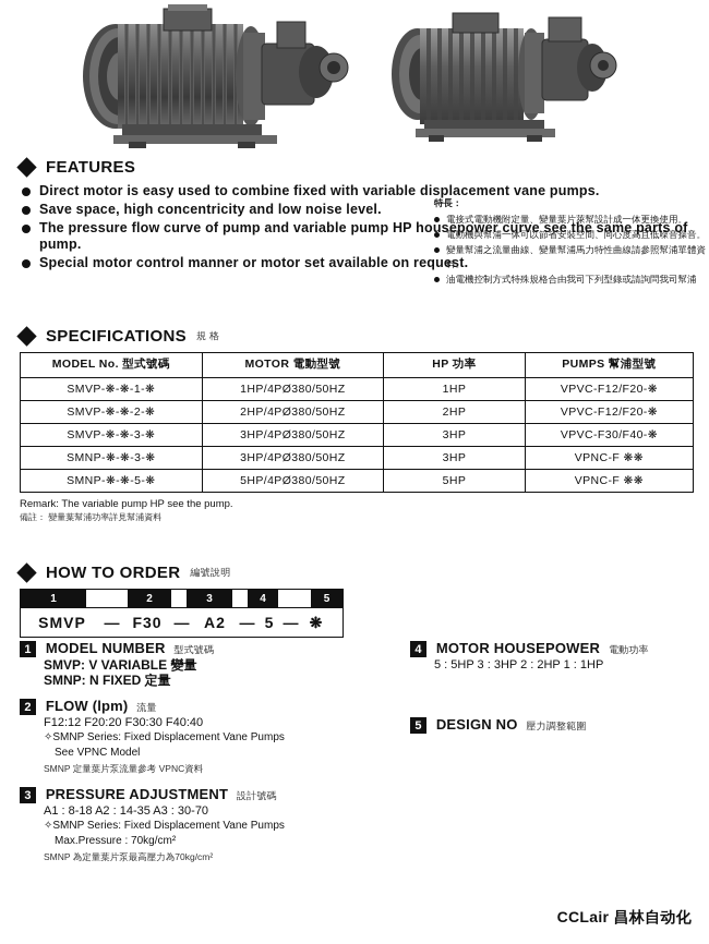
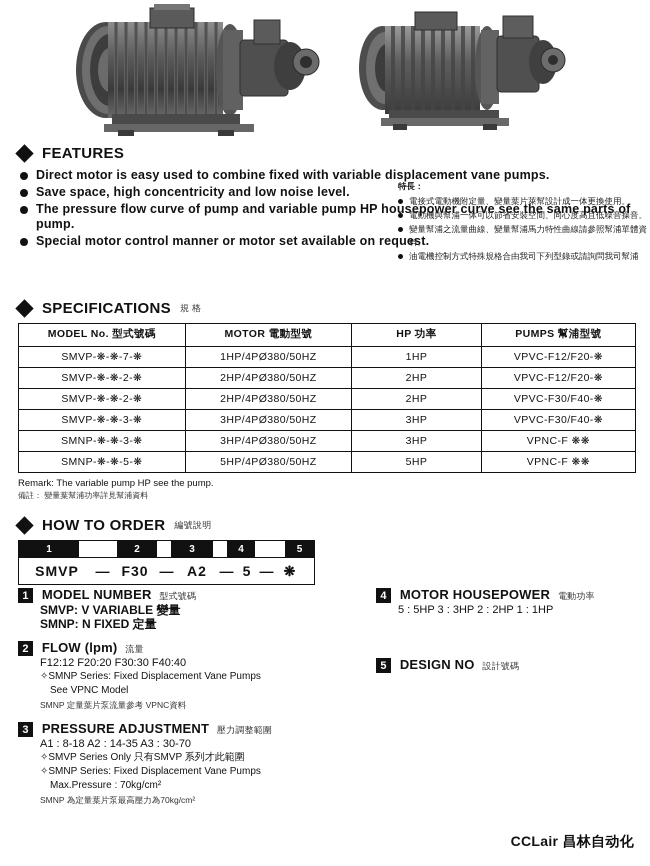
  FEATURES
  Direct motor is easy used to combine fixed with variable displacement vane pumps.
  Save space, high concentricity and low noise level.
  Special motor control manner or motor set available on req
  特長：
  電接式電動機附定量、變量葉片萊幫設計成一体更換使用。
  電動機與幫浦一体可以節省安裝空間、同心度高且低噪音操音。
  變量幫浦之流量曲線、變量幫浦馬力特性曲線請參照幫浦單體資料。
  油電機控制方式特殊規格合由我司下列型錄或請詢問我司幫浦
  SPECIFICATIONS
  規 格
  MODEL No. 型式號碼	MOTOR 電動型號	HP 功率	PUMPS 幫浦型號
- SMVP-❋-❋-1-❋	1HP/4PØ380/50HZ	1HP	VPVC-F12/F20-❋
+ SMVP-❋-❋-7-❋	1HP/4PØ380/50HZ	1HP	VPVC-F12/F20-❋
  SMVP-❋-❋-2-❋	2HP/4PØ380/50HZ	2HP	VPVC-F12/F20-❋
+ SMVP-❋-❋-2-❋	2HP/4PØ380/50HZ	2HP	VPVC-F30/F40-❋
  SMVP-❋-❋-3-❋	3HP/4PØ380/50HZ	3HP	VPVC-F30/F40-❋
  SMNP-❋-❋-3-❋	3HP/4PØ380/50HZ	3HP	VPNC-F ❋❋
  SMNP-❋-❋-5-❋	5HP/4PØ380/50HZ	5HP	VPNC-F ❋❋
  Remark: The variable pump HP see the pump.
  備註： 變量葉幫浦功率詳見幫浦資料
  HOW TO ORDER
  編號說明
  1
  2
  3
  4
  5
  SMVP
  —
  F30
  —
  A2
  —
  5
  —
  ❋
  1 MODEL NUMBER 型式號碼
  SMVP: V VARIABLE 變量
  SMNP: N FIXED 定量
  2 FLOW (lpm) 流量
  F12:12 F20:20 F30:30 F40:40
  ✧SMNP Series: Fixed Displacement Vane Pumps
  See VPNC Model
  SMNP 定量葉片泵流量參考 VPNC資料
- 3 PRESSURE ADJUSTMENT 設計號碼
+ 3 PRESSURE ADJUSTMENT 壓力調整範圍
  A1 : 8-18 A2 : 14-35 A3 : 30-70
+ ✧SMVP Series Only 只有SMVP 系列才此範圍
  ✧SMNP Series: Fixed Displacement Vane Pumps
  Max.Pressure : 70kg/cm²
  SMNP 為定量葉片泵最高壓力為70kg/cm²
  4 MOTOR HOUSEPOWER 電動功率
  5 : 5HP 3 : 3HP 2 : 2HP 1 : 1HP
- 5 DESIGN NO 壓力調整範圍
+ 5 DESIGN NO 設計號碼
  CCLair 昌林自动化
